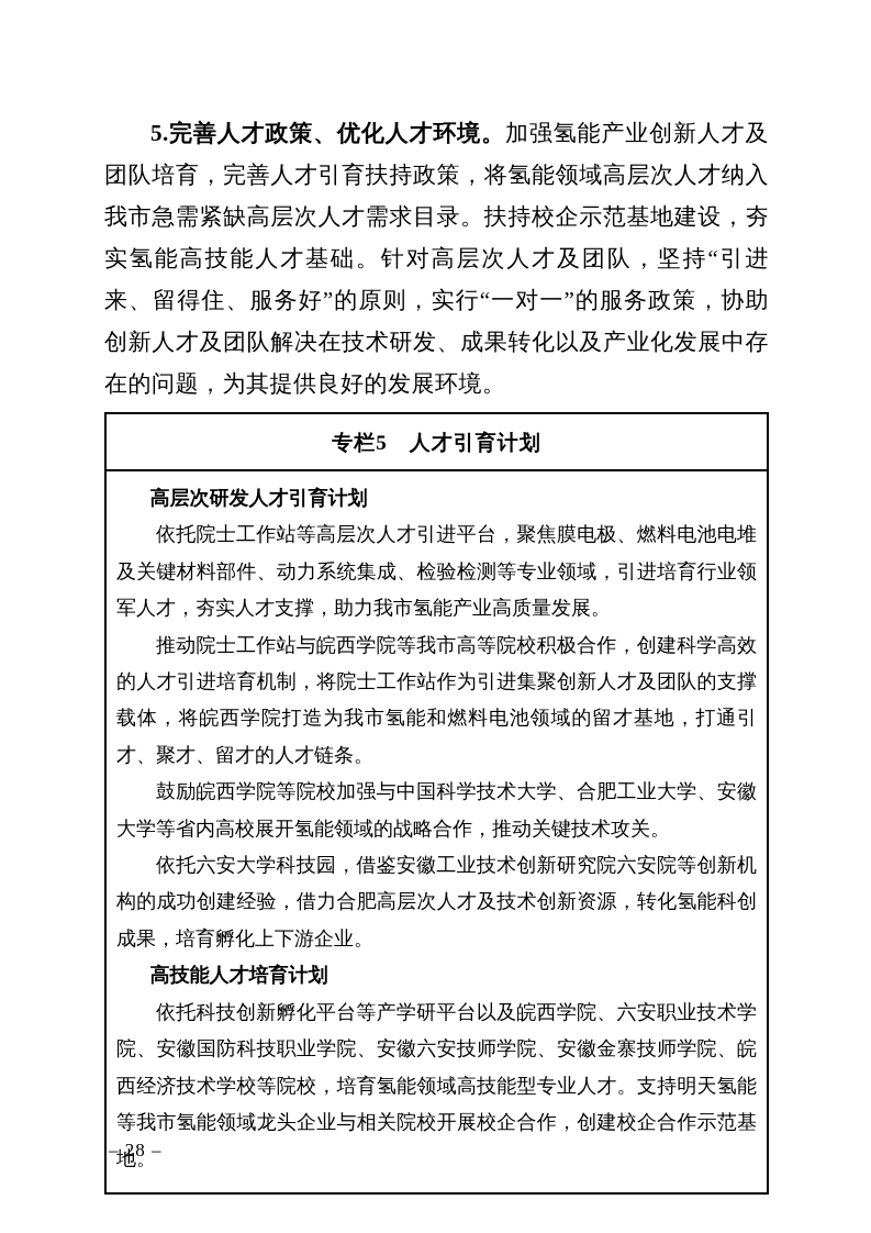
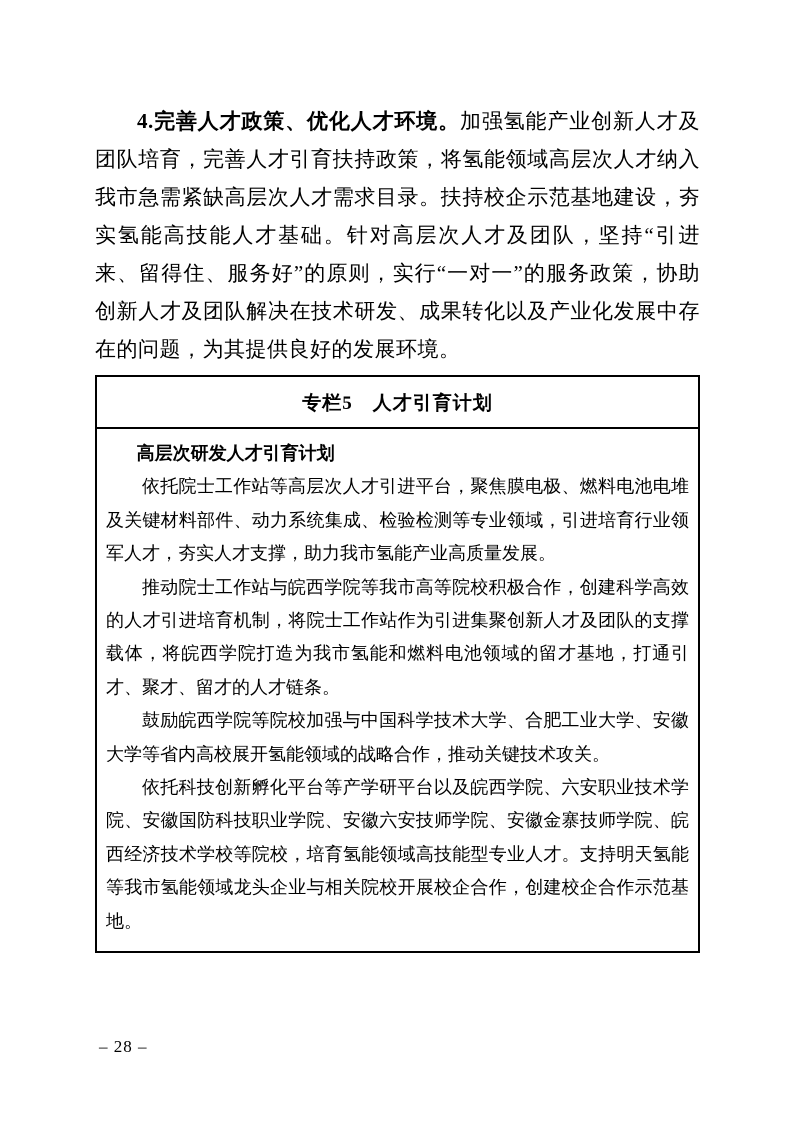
- 5.完善人才政策、优化人才环境。加强氢能产业创新人才及团队培育，完善人才引育扶持政策，将氢能领域高层次人才纳入我市急需紧缺高层次人才需求目录。扶持校企示范基地建设，夯实氢能高技能人才基础。针对高层次人才及团队，坚持“引进来、留得住、服务好”的原则，实行“一对一”的服务政策，协助创新人才及团队解决在技术研发、成果转化以及产业化发展中存在的问题，为其提供良好的发展环境。
+ 4.完善人才政策、优化人才环境。加强氢能产业创新人才及团队培育，完善人才引育扶持政策，将氢能领域高层次人才纳入我市急需紧缺高层次人才需求目录。扶持校企示范基地建设，夯实氢能高技能人才基础。针对高层次人才及团队，坚持“引进来、留得住、服务好”的原则，实行“一对一”的服务政策，协助创新人才及团队解决在技术研发、成果转化以及产业化发展中存在的问题，为其提供良好的发展环境。
  专栏5 人才引育计划
  高层次研发人才引育计划
  依托院士工作站等高层次人才引进平台，聚焦膜电极、燃料电池电堆及关键材料部件、动力系统集成、检验检测等专业领域，引进培育行业领军人才，夯实人才支撑，助力我市氢能产业高质量发展。
  推动院士工作站与皖西学院等我市高等院校积极合作，创建科学高效的人才引进培育机制，将院士工作站作为引进集聚创新人才及团队的支撑载体，将皖西学院打造为我市氢能和燃料电池领域的留才基地，打通引才、聚才、留才的人才链条。
  鼓励皖西学院等院校加强与中国科学技术大学、合肥工业大学、安徽大学等省内高校展开氢能领域的战略合作，推动关键技术攻关。
- 依托六安大学科技园，借鉴安徽工业技术创新研究院六安院等创新机构的成功创建经验，借力合肥高层次人才及技术创新资源，转化氢能科创成果，培育孵化上下游企业。
- 高技能人才培育计划
  依托科技创新孵化平台等产学研平台以及皖西学院、六安职业技术学院、安徽国防科技职业学院、安徽六安技师学院、安徽金寨技师学院、皖西经济技术学校等院校，培育氢能领域高技能型专业人才。支持明天氢能等我市氢能领域龙头企业与相关院校开展校企合作，创建校企合作示范基地。
  – 28 –
